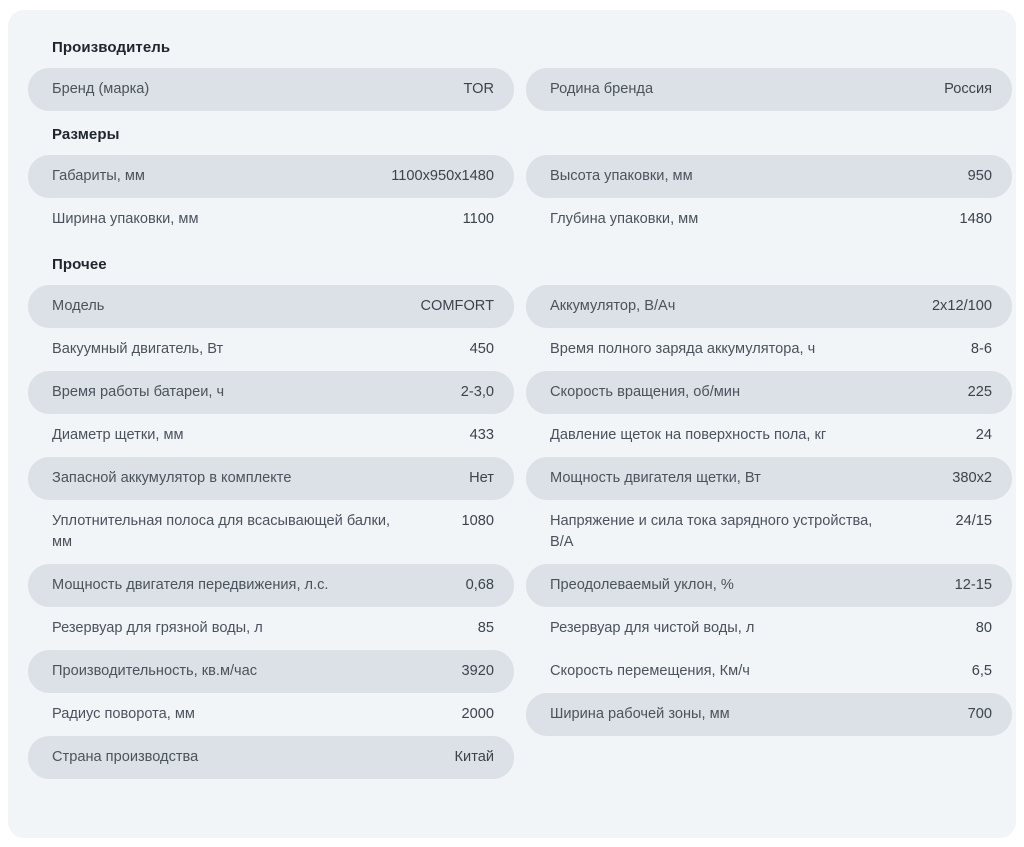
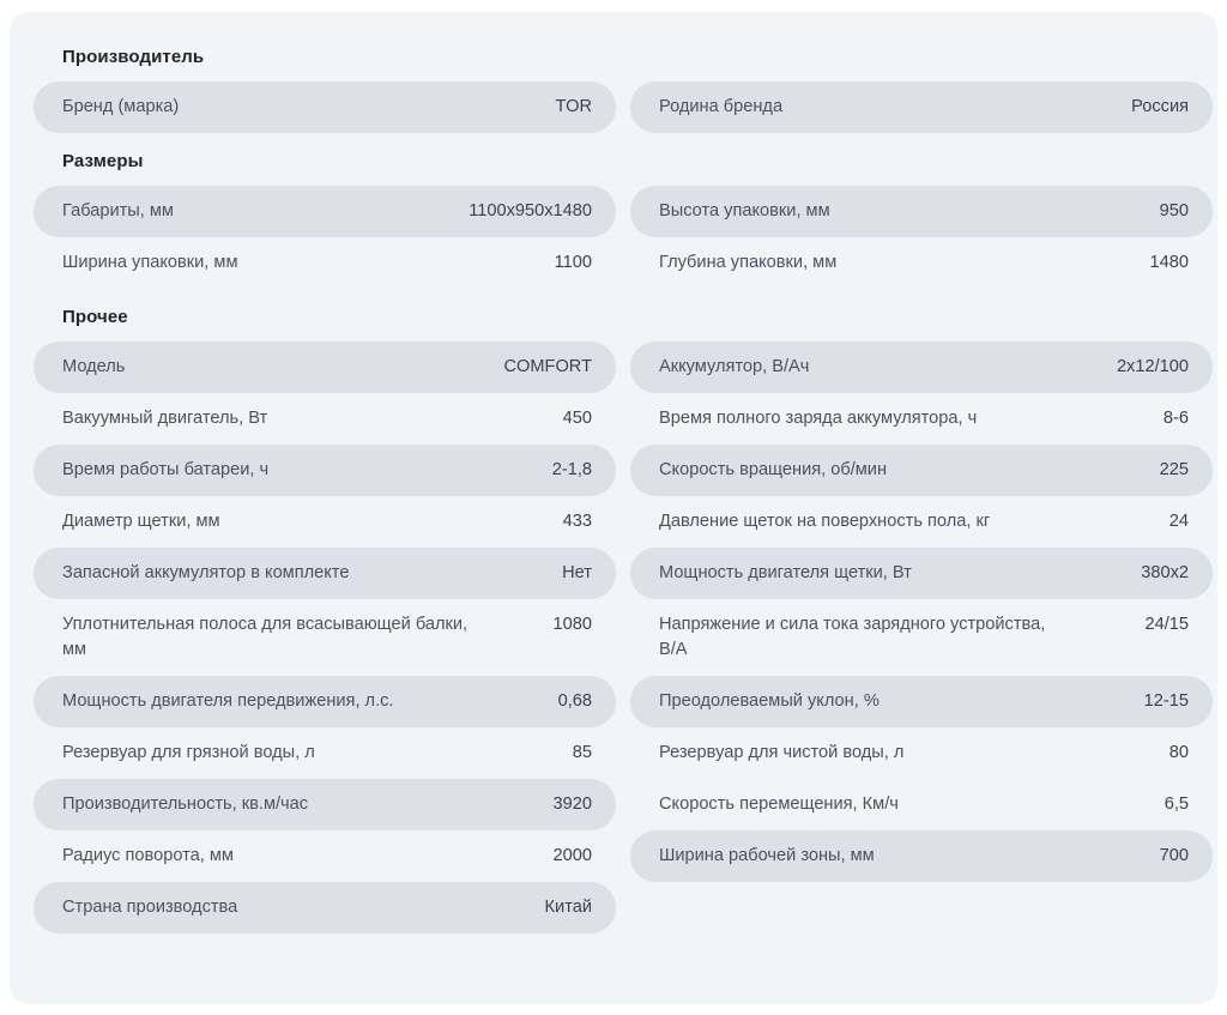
  Производитель
  Бренд (марка)
  TOR
  Родина бренда
  Россия
  Размеры
  Габариты, мм
  1100x950x1480
  Ширина упаковки, мм
  1100
  Высота упаковки, мм
  950
  Глубина упаковки, мм
  1480
  Прочее
  Модель
  COMFORT
  Вакуумный двигатель, Вт
  450
  Время работы батареи, ч
- 2-3,0
+ 2-1,8
  Диаметр щетки, мм
  433
  Запасной аккумулятор в комплекте
  Нет
  Уплотнительная полоса для всасывающей балки, мм
  1080
  Мощность двигателя передвижения, л.с.
  0,68
  Резервуар для грязной воды, л
  85
  Производительность, кв.м/час
  3920
  Радиус поворота, мм
  2000
  Страна производства
  Китай
  Аккумулятор, В/Ач
  2x12/100
  Время полного заряда аккумулятора, ч
  8-6
  Скорость вращения, об/мин
  225
  Давление щеток на поверхность пола, кг
  24
  Мощность двигателя щетки, Вт
  380x2
  Напряжение и сила тока зарядного устройства, В/А
  24/15
  Преодолеваемый уклон, %
  12-15
  Резервуар для чистой воды, л
  80
  Скорость перемещения, Км/ч
  6,5
  Ширина рабочей зоны, мм
  700
